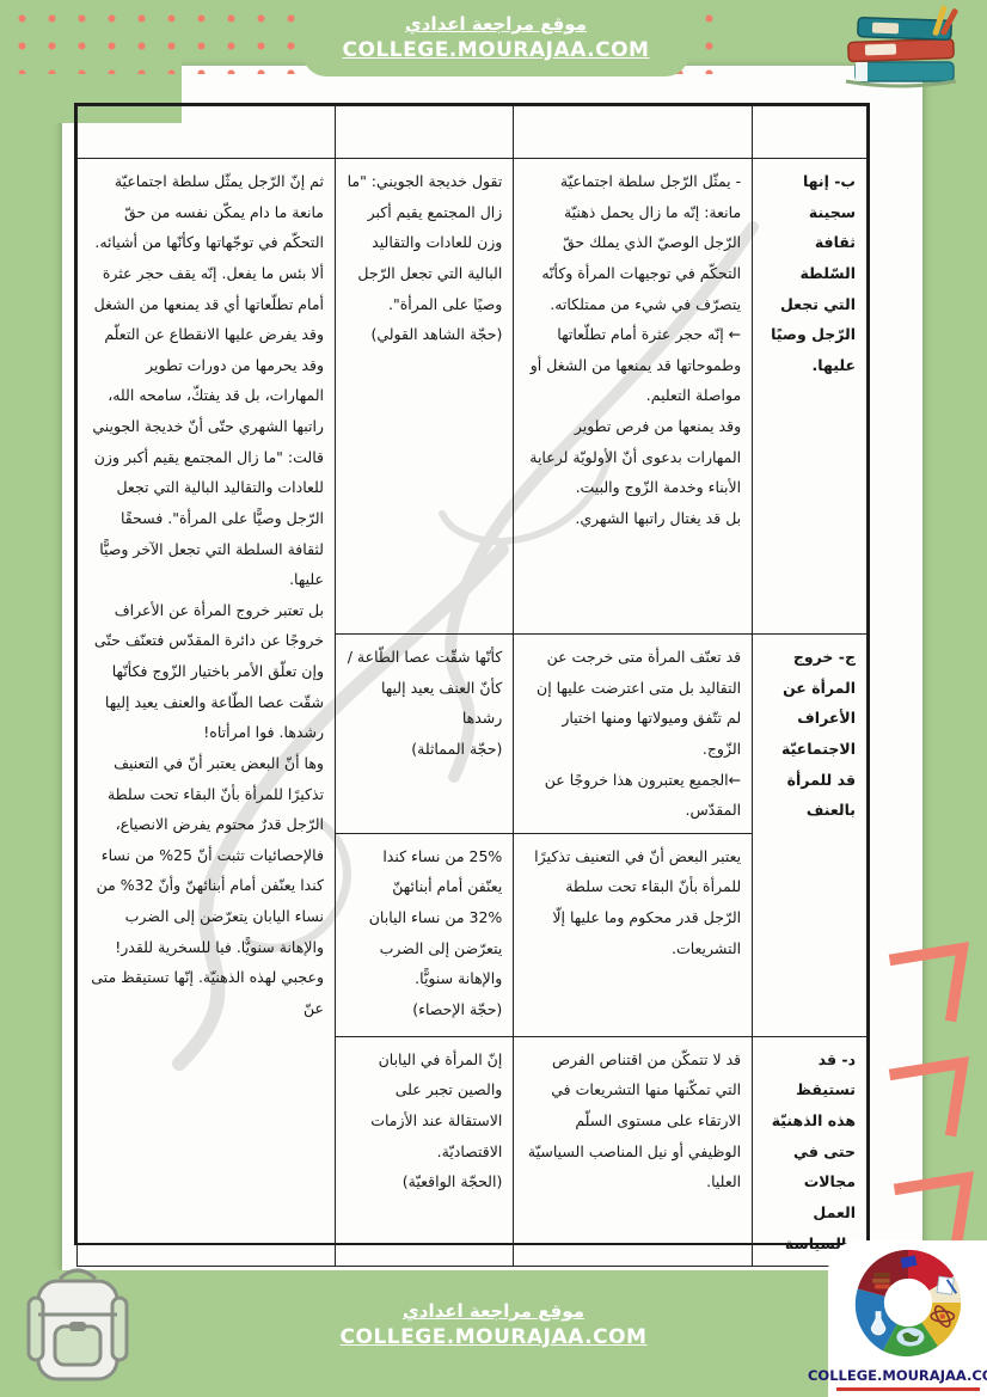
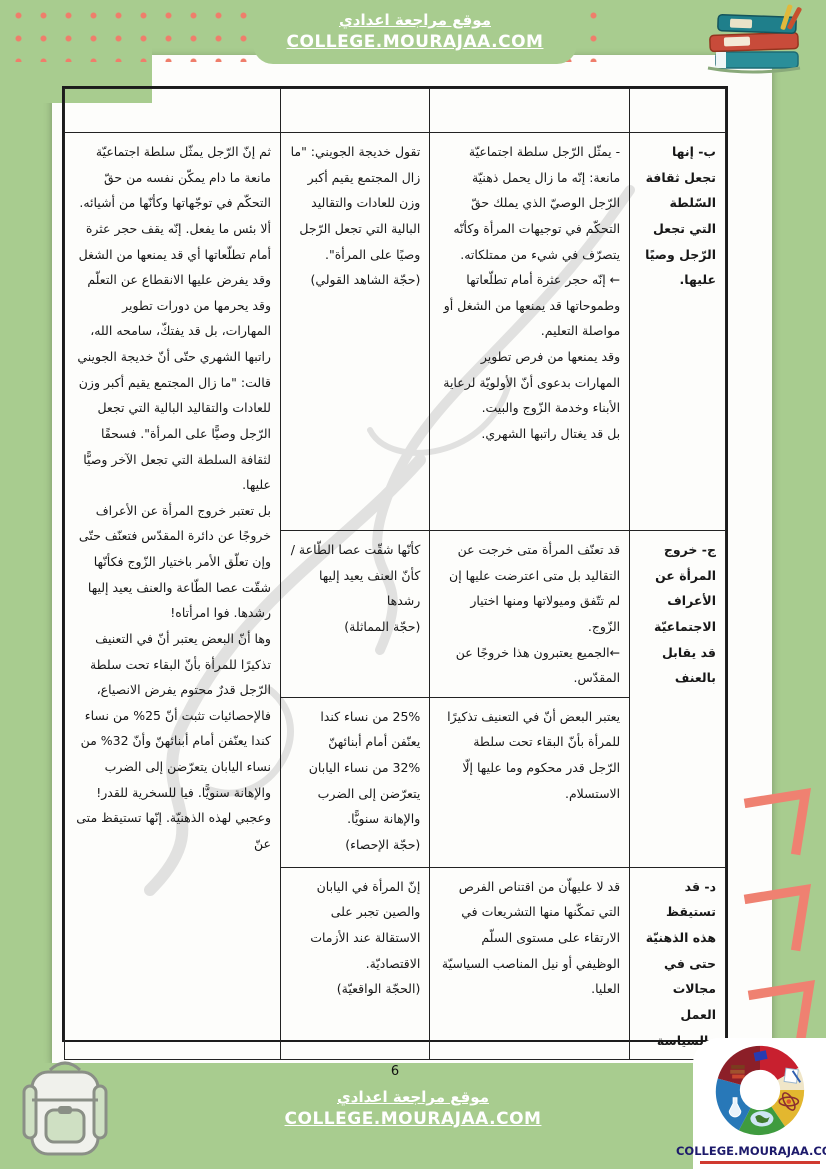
  موقع مراجعة اعدادي
  COLLEGE.MOURAJAA.COM
- ب- إنها سجينة ثقافة السّلطة التي تجعل الرّجل وصيًا عليها.	- يمثّل الرّجل سلطة اجتماعيّة مانعة: إنّه ما زال يحمل ذهنيّة الرّجل الوصيّ الذي يملك حقّ التحكّم في توجيهات المرأة وكأنّه يتصرّف في شيء من ممتلكاته. ← إنّه حجر عثرة أمام تطلّعاتها وطموحاتها قد يمنعها من الشغل أو مواصلة التعليم. وقد يمنعها من فرص تطوير المهارات بدعوى أنّ الأولويّة لرعاية الأبناء وخدمة الزّوج والبيت. بل قد يغتال راتبها الشهري.	تقول خديجة الجويني: "ما زال المجتمع يقيم أكبر وزن للعادات والتقاليد البالية التي تجعل الرّجل وصيًا على المرأة". (حجّة الشاهد القولي)	ثم إنّ الرّجل يمثّل سلطة اجتماعيّة مانعة ما دام يمكّن نفسه من حقّ التحكّم في توجّهاتها وكأنّها من أشيائه. ألا بئس ما يفعل. إنّه يقف حجر عثرة أمام تطلّعاتها أي قد يمنعها من الشغل وقد يفرض عليها الانقطاع عن التعلّم وقد يحرمها من دورات تطوير المهارات، بل قد يفتكّ، سامحه الله، راتبها الشهري حتّى أنّ خديجة الجويني قالت: "ما زال المجتمع يقيم أكبر وزن للعادات والتقاليد البالية التي تجعل الرّجل وصيًّا على المرأة". فسحقًا لثقافة السلطة التي تجعل الآخر وصيًّا عليها. بل تعتبر خروج المرأة عن الأعراف خروجًا عن دائرة المقدّس فتعنّف حتّى وإن تعلّق الأمر باختيار الزّوج فكأنّها شقّت عصا الطّاعة والعنف يعيد إليها رشدها. فوا امرأتاه! وها أنّ البعض يعتبر أنّ في التعنيف تذكيرًا للمرأة بأنّ البقاء تحت سلطة الرّجل قدرٌ محتوم يفرض الانصياع، فالإحصائيات تثبت أنّ 25% من نساء كندا يعنّفن أمام أبنائهنّ وأنّ 32% من نساء اليابان يتعرّضن إلى الضرب والإهانة سنويًّا. فيا للسخرية للقدر! وعجبي لهذه الذهنيّة. إنّها تستيقظ متى عنّ
+ ب- إنها تجعل ثقافة السّلطة التي تجعل الرّجل وصيًا عليها.	- يمثّل الرّجل سلطة اجتماعيّة مانعة: إنّه ما زال يحمل ذهنيّة الرّجل الوصيّ الذي يملك حقّ التحكّم في توجيهات المرأة وكأنّه يتصرّف في شيء من ممتلكاته. ← إنّه حجر عثرة أمام تطلّعاتها وطموحاتها قد يمنعها من الشغل أو مواصلة التعليم. وقد يمنعها من فرص تطوير المهارات بدعوى أنّ الأولويّة لرعاية الأبناء وخدمة الزّوج والبيت. بل قد يغتال راتبها الشهري.	تقول خديجة الجويني: "ما زال المجتمع يقيم أكبر وزن للعادات والتقاليد البالية التي تجعل الرّجل وصيًا على المرأة". (حجّة الشاهد القولي)	ثم إنّ الرّجل يمثّل سلطة اجتماعيّة مانعة ما دام يمكّن نفسه من حقّ التحكّم في توجّهاتها وكأنّها من أشيائه. ألا بئس ما يفعل. إنّه يقف حجر عثرة أمام تطلّعاتها أي قد يمنعها من الشغل وقد يفرض عليها الانقطاع عن التعلّم وقد يحرمها من دورات تطوير المهارات، بل قد يفتكّ، سامحه الله، راتبها الشهري حتّى أنّ خديجة الجويني قالت: "ما زال المجتمع يقيم أكبر وزن للعادات والتقاليد البالية التي تجعل الرّجل وصيًّا على المرأة". فسحقًا لثقافة السلطة التي تجعل الآخر وصيًّا عليها. بل تعتبر خروج المرأة عن الأعراف خروجًا عن دائرة المقدّس فتعنّف حتّى وإن تعلّق الأمر باختيار الزّوج فكأنّها شقّت عصا الطّاعة والعنف يعيد إليها رشدها. فوا امرأتاه! وها أنّ البعض يعتبر أنّ في التعنيف تذكيرًا للمرأة بأنّ البقاء تحت سلطة الرّجل قدرٌ محتوم يفرض الانصياع، فالإحصائيات تثبت أنّ 25% من نساء كندا يعنّفن أمام أبنائهنّ وأنّ 32% من نساء اليابان يتعرّضن إلى الضرب والإهانة سنويًّا. فيا للسخرية للقدر! وعجبي لهذه الذهنيّة. إنّها تستيقظ متى عنّ
- ج- خروج المرأة عن الأعراف الاجتماعيّة قد للمرأة بالعنف	قد تعنّف المرأة متى خرجت عن التقاليد بل متى اعترضت عليها إن لم تتّفق وميولاتها ومنها اختيار الزّوج. ←الجميع يعتبرون هذا خروجًا عن المقدّس.	كأنّها شقّت عصا الطّاعة / كأنّ العنف يعيد إليها رشدها (حجّة المماثلة)
+ ج- خروج المرأة عن الأعراف الاجتماعيّة قد يقابل بالعنف	قد تعنّف المرأة متى خرجت عن التقاليد بل متى اعترضت عليها إن لم تتّفق وميولاتها ومنها اختيار الزّوج. ←الجميع يعتبرون هذا خروجًا عن المقدّس.	كأنّها شقّت عصا الطّاعة / كأنّ العنف يعيد إليها رشدها (حجّة المماثلة)
- يعتبر البعض أنّ في التعنيف تذكيرًا للمرأة بأنّ البقاء تحت سلطة الرّجل قدر محكوم وما عليها إلّا التشريعات.	25% من نساء كندا يعنّفن أمام أبنائهنّ 32% من نساء اليابان يتعرّضن إلى الضرب والإهانة سنويًّا. (حجّة الإحصاء)
+ يعتبر البعض أنّ في التعنيف تذكيرًا للمرأة بأنّ البقاء تحت سلطة الرّجل قدر محكوم وما عليها إلّا الاستسلام.	25% من نساء كندا يعنّفن أمام أبنائهنّ 32% من نساء اليابان يتعرّضن إلى الضرب والإهانة سنويًّا. (حجّة الإحصاء)
- د- قد تستيقظ هذه الذهنيّة حتى في مجالات العمللسياسة	قد لا تتمكّن من اقتناص الفرص التي تمكّنها منها التشريعات في الارتقاء على مستوى السلّم الوظيفي أو نيل المناصب السياسيّة العليا.	إنّ المرأة في اليابان والصين تجبر على الاستقالة عند الأزمات الاقتصاديّة. (الحجّة الواقعيّة)
+ د- قد تستيقظ هذه الذهنيّة حتى في مجالات العمللسياسة	قد لا عليهاّن من اقتناص الفرص التي تمكّنها منها التشريعات في الارتقاء على مستوى السلّم الوظيفي أو نيل المناصب السياسيّة العليا.	إنّ المرأة في اليابان والصين تجبر على الاستقالة عند الأزمات الاقتصاديّة. (الحجّة الواقعيّة)
+ 6
  موقع مراجعة اعدادي
  COLLEGE.MOURAJAA.COM
  COLLEGE.MOURAJAA.C
